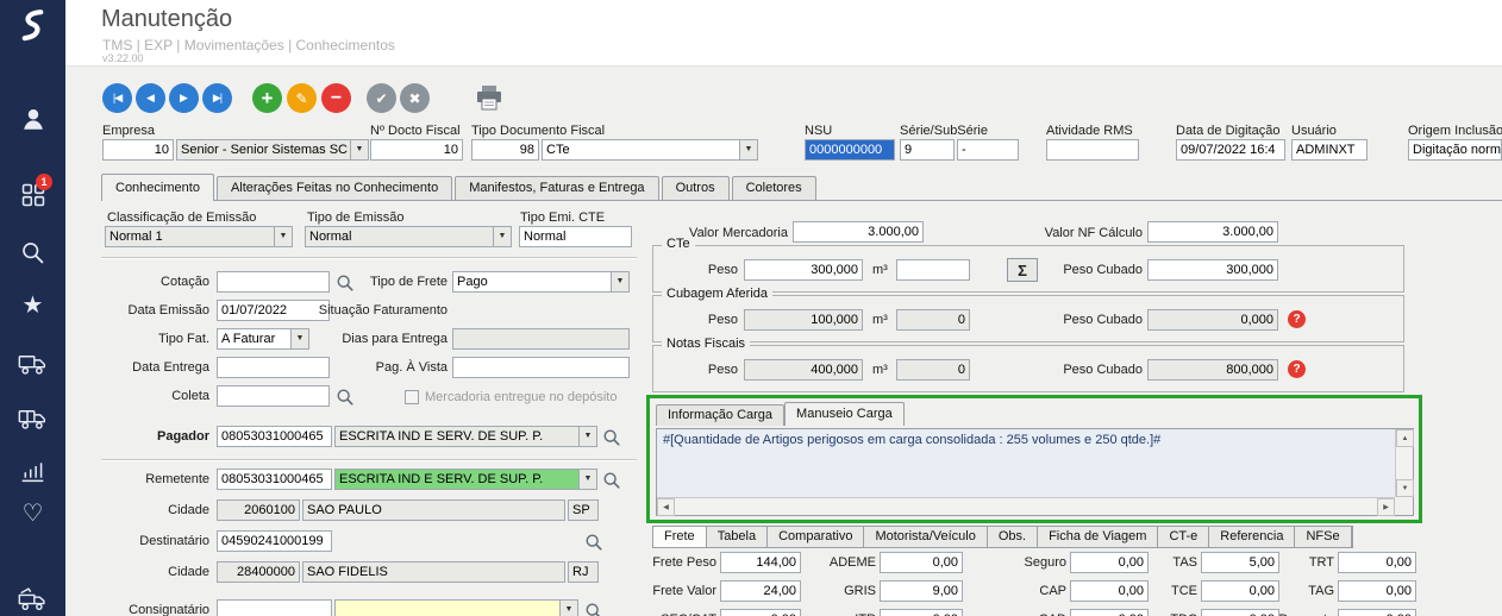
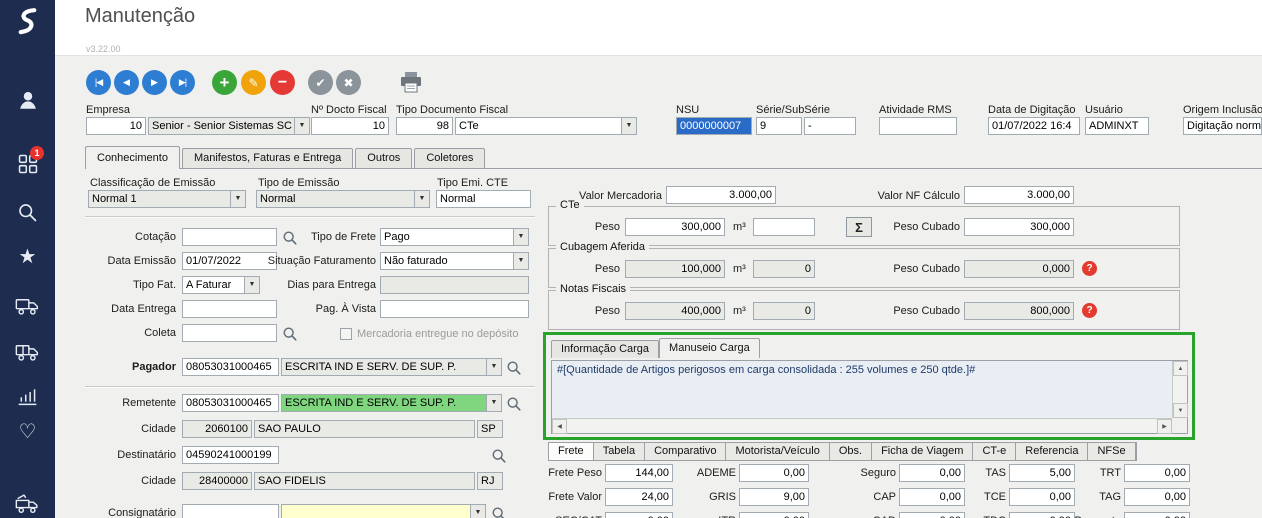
  1
  ★
  ♡
  Manutenção
- TMS | EXP | Movimentações | Conhecimentos
  v3.22.00
  |◀
  ◀
  ▶
  ▶|
  +
  ✎
  −
  ✔
  ✖
  Empresa
  10
  Senior - Senior Sistemas SC
  Nº Docto Fiscal
  10
  Tipo Documento Fiscal
  98
  CTe
  NSU
- 0000000000
+ 0000000007
  Série/SubSérie
  9
  -
  Atividade RMS
  Data de Digitação
- 09/07/2022 16:4
+ 01/07/2022 16:4
  Usuário
  ADMINXT
  Origem Inclusão
  Digitação norm
  Conhecimento
- Alterações Feitas no Conhecimento
  Manifestos, Faturas e Entrega
  Outros
  Coletores
  Classificação de Emissão
  Normal 1
  Tipo de Emissão
  Normal
  Tipo Emi. CTE
  Normal
  Cotação
  Tipo de Frete
  Pago
  Data Emissão
  01/07/2022
  Situação Faturamento
+ Não faturado
  Tipo Fat.
  A Faturar
  Dias para Entrega
  Data Entrega
  Pag. À Vista
  Coleta
  Mercadoria entregue no depósito
  Pagador
  08053031000465
  ESCRITA IND E SERV. DE SUP. P.
  Remetente
  08053031000465
  ESCRITA IND E SERV. DE SUP. P.
  Cidade
  2060100
  SAO PAULO
  SP
  Destinatário
  04590241000199
  Cidade
  28400000
  SAO FIDELIS
  RJ
  Consignatário
  Valor Mercadoria
  3.000,00
  Valor NF Cálculo
  3.000,00
  CTe
  Peso
  300,000
  m³
  Σ
  Peso Cubado
  300,000
  Cubagem Aferida
  Peso
  100,000
  m³
  0
  Peso Cubado
  0,000
  ?
  Notas Fiscais
  Peso
  400,000
  m³
  0
  Peso Cubado
  800,000
  ?
  Informação Carga
  Manuseio Carga
  #[Quantidade de Artigos perigosos em carga consolidada : 255 volumes e 250 qtde.]#
  Frete
  Tabela
  Comparativo
  Motorista/Veículo
  Obs.
  Ficha de Viagem
  CT-e
  Referencia
  NFSe
  Frete Peso
  144,00
  ADEME
  0,00
  Seguro
  0,00
  TAS
  5,00
  TRT
  0,00
  Frete Valor
  24,00
  GRIS
  9,00
  CAP
  0,00
  TCE
  0,00
  TAG
  0,00
